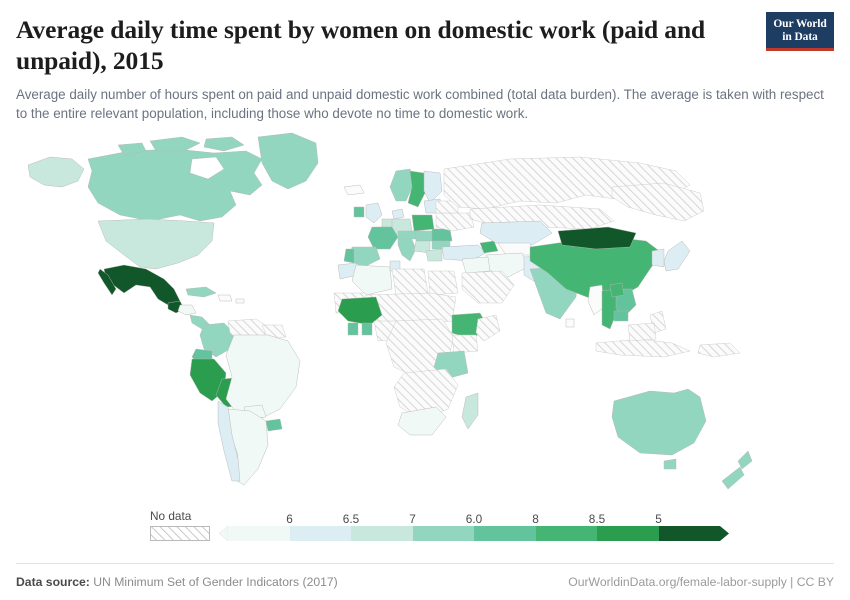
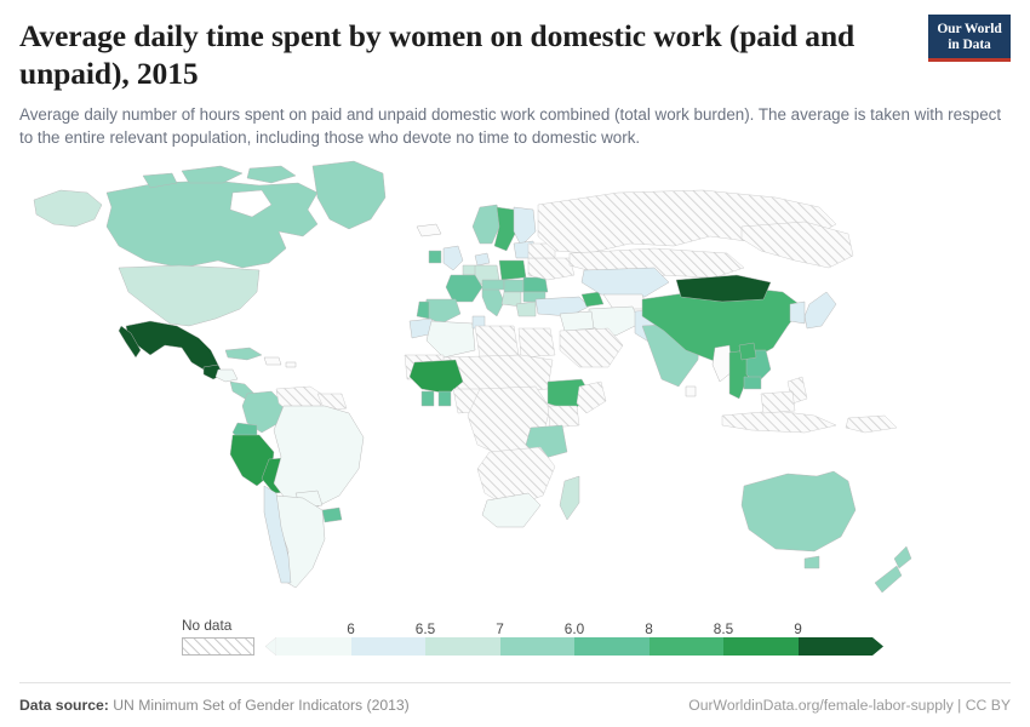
  Average daily time spent by women on domestic work (paid and unpaid), 2015
- Average daily number of hours spent on paid and unpaid domestic work combined (total data burden). The average is taken with respect to the entire relevant population, including those who devote no time to domestic work.
+ Average daily number of hours spent on paid and unpaid domestic work combined (total work burden). The average is taken with respect to the entire relevant population, including those who devote no time to domestic work.
  Our World
  in Data
  No data
  6
  6.5
  7
  6.0
  8
  8.5
- 5
+ 9
- Data source: UN Minimum Set of Gender Indicators (2017)
+ Data source: UN Minimum Set of Gender Indicators (2013)
  OurWorldinData.org/female-labor-supply | CC BY
